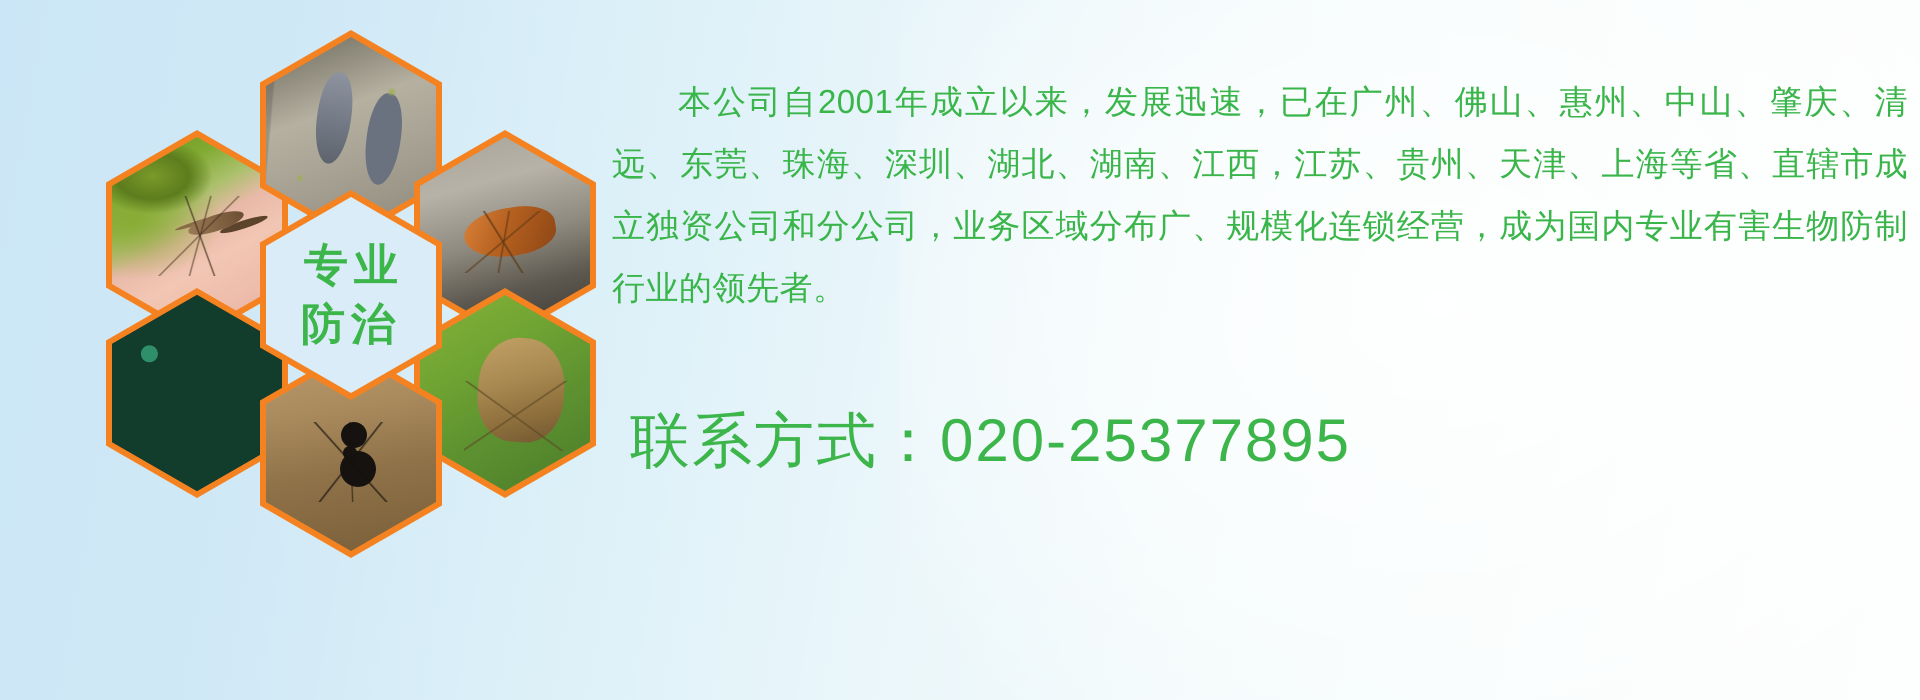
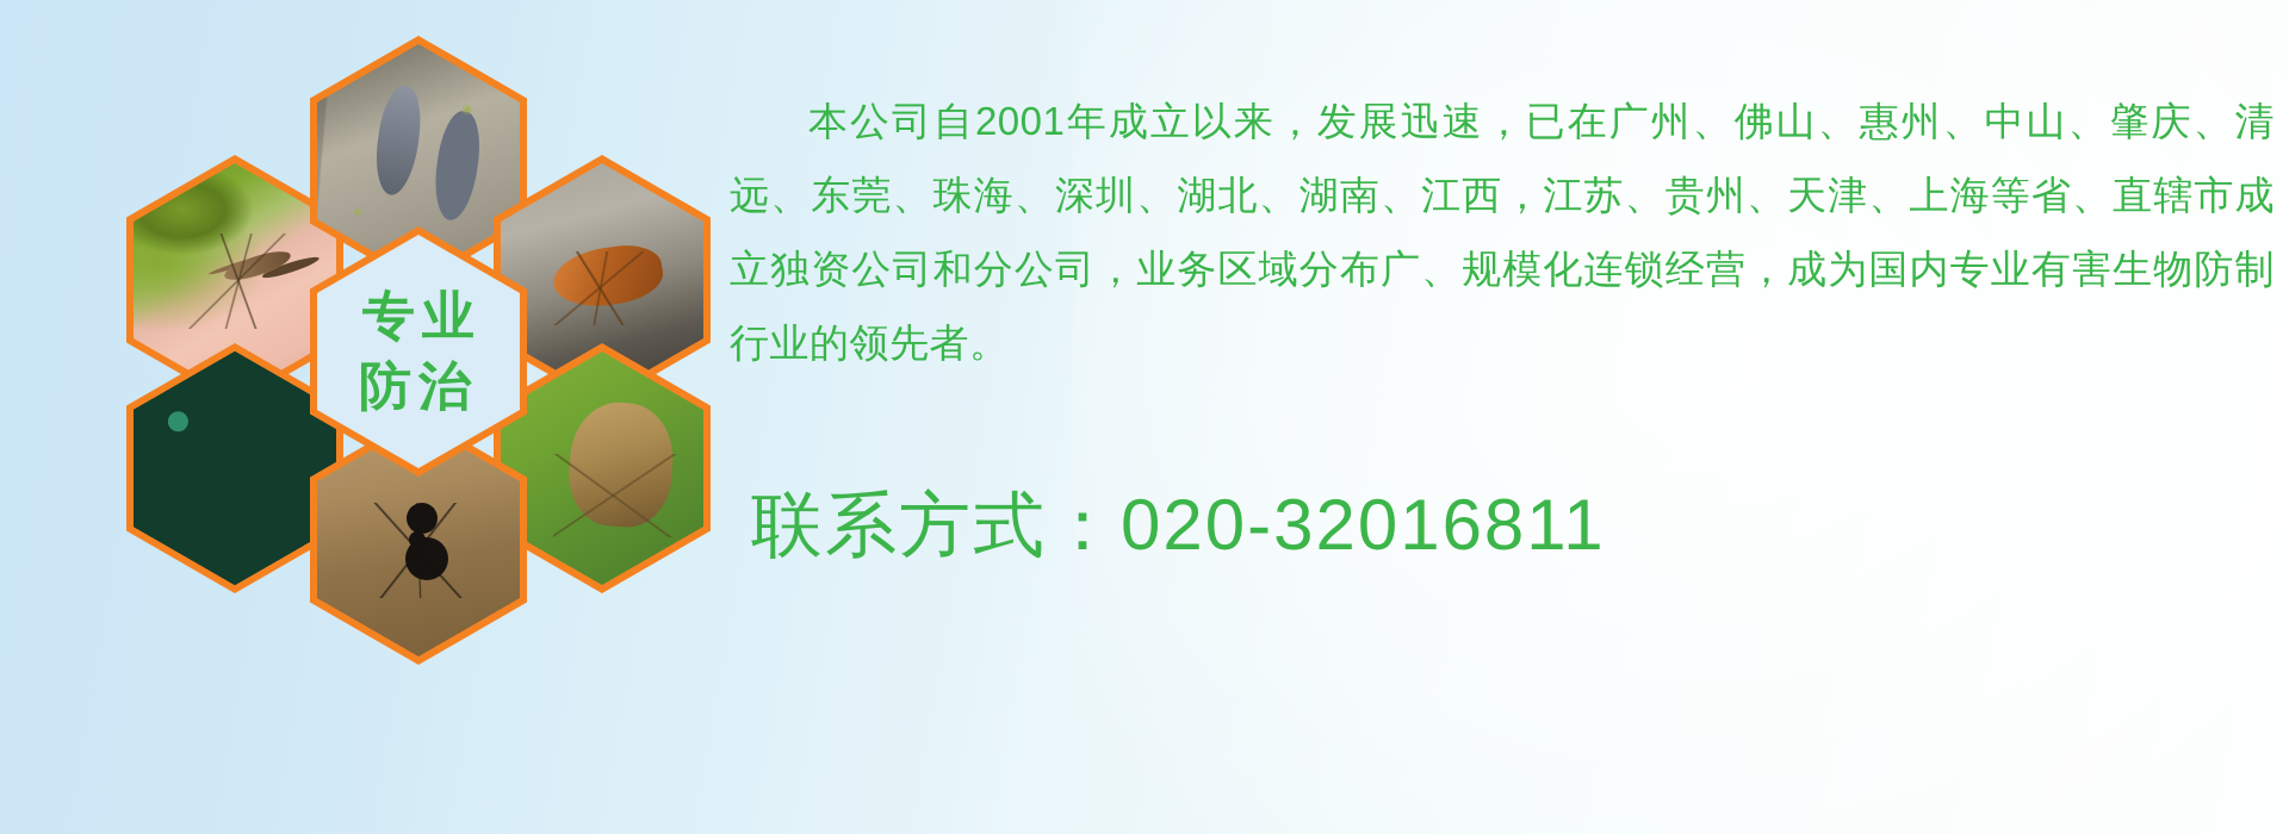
  专业
  防治
  本公司自2001年成立以来，发展迅速，已在广州、佛山、惠州、中山、肇庆、清远、东莞、珠海、深圳、湖北、湖南、江西，江苏、贵州、天津、上海等省、直辖市成立独资公司和分公司，业务区域分布广、规模化连锁经营，成为国内专业有害生物防制行业的领先者。
- 联系方式：020-25377895
+ 联系方式：020-32016811
